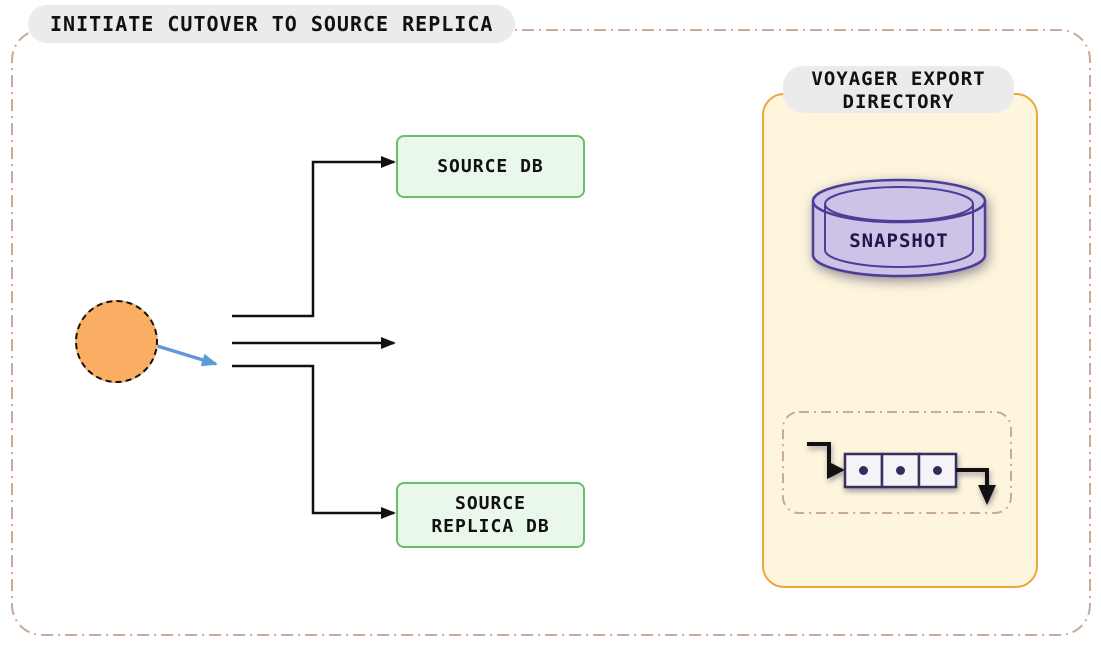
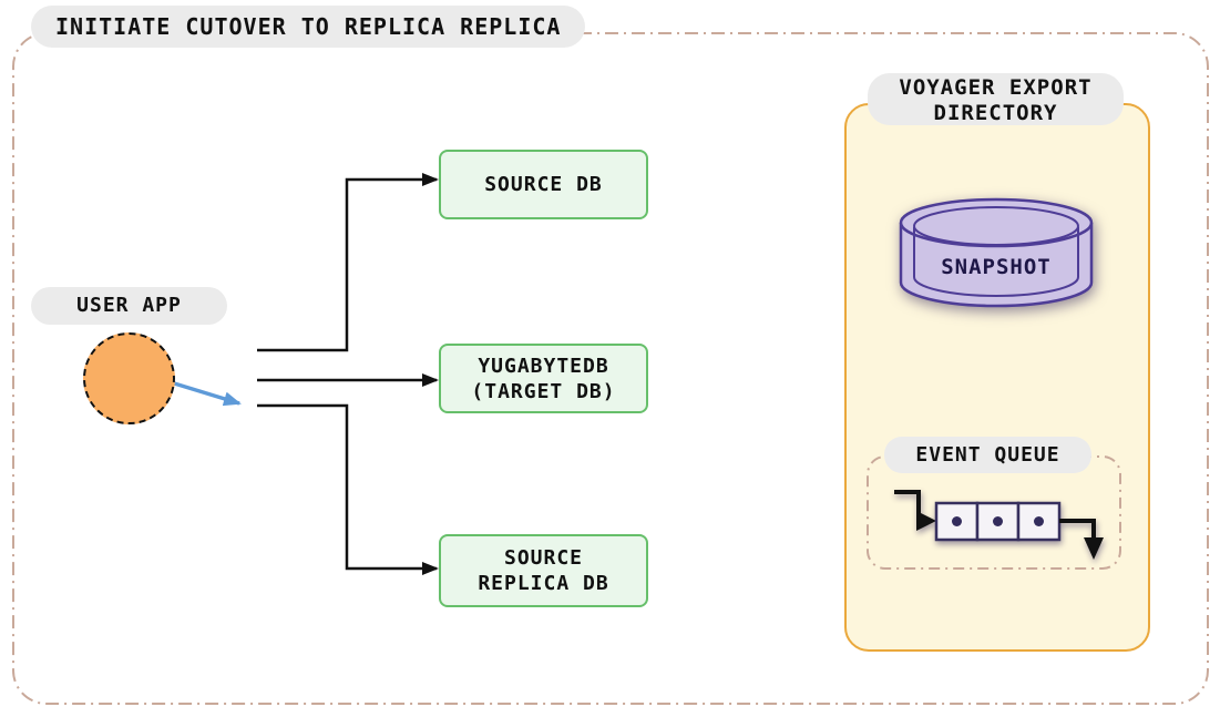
- INITIATE CUTOVER TO SOURCE REPLICA
+ INITIATE CUTOVER TO REPLICA REPLICA
+ USER APP
  SOURCE DB
+ YUGABYTEDB
+ (TARGET DB)
  SOURCE
  REPLICA DB
  VOYAGER EXPORT
  DIRECTORY
  SNAPSHOT
+ EVENT QUEUE
